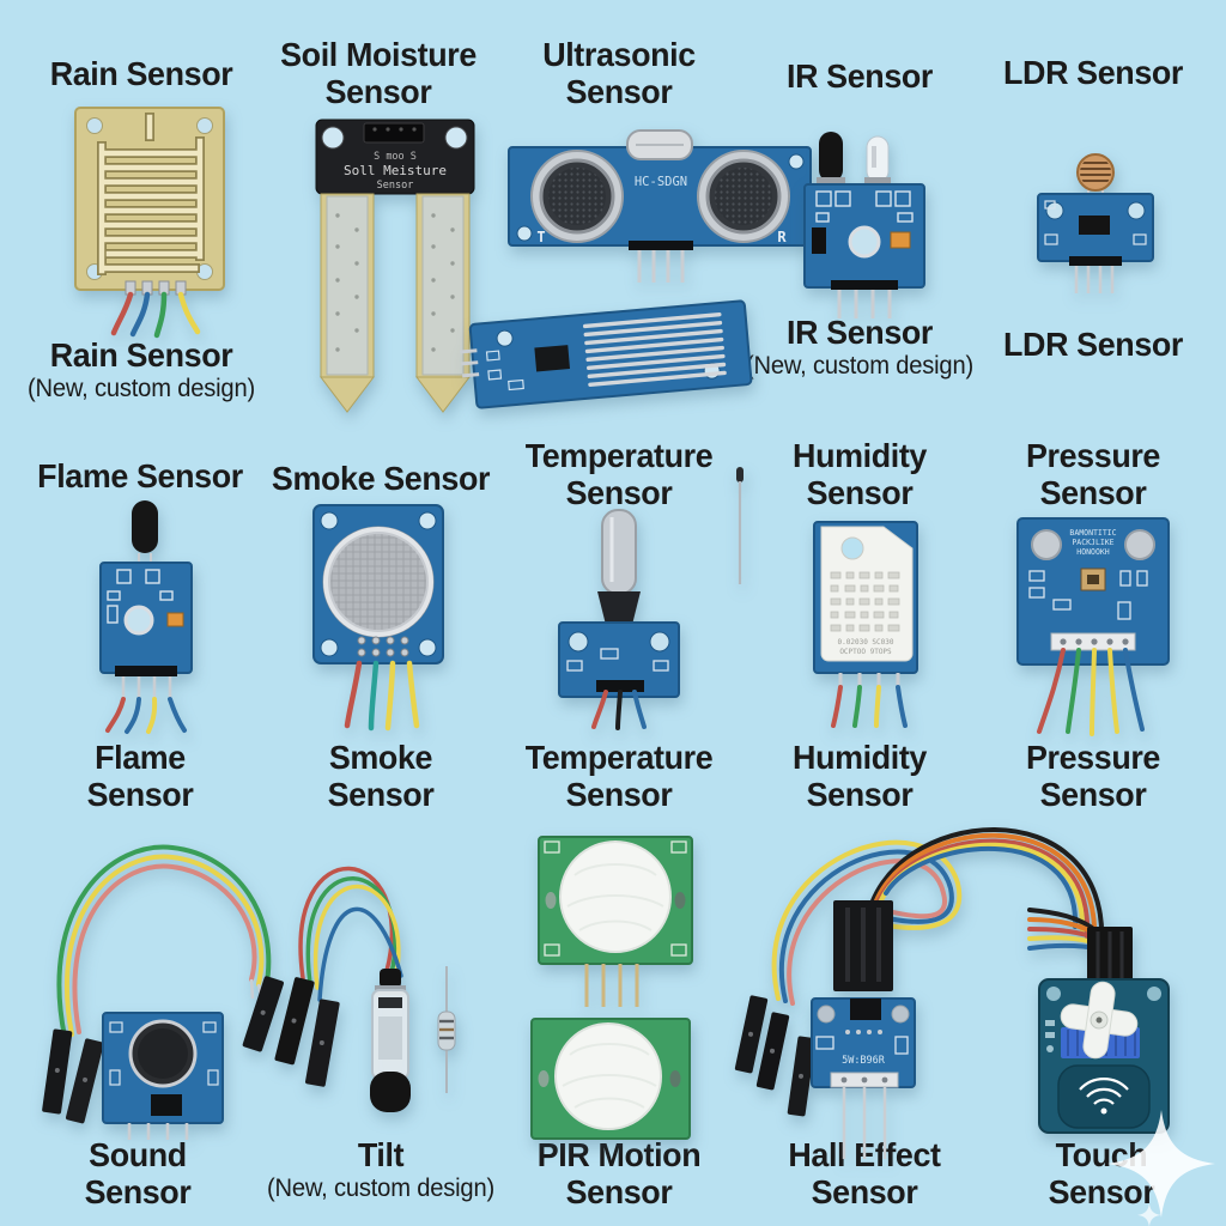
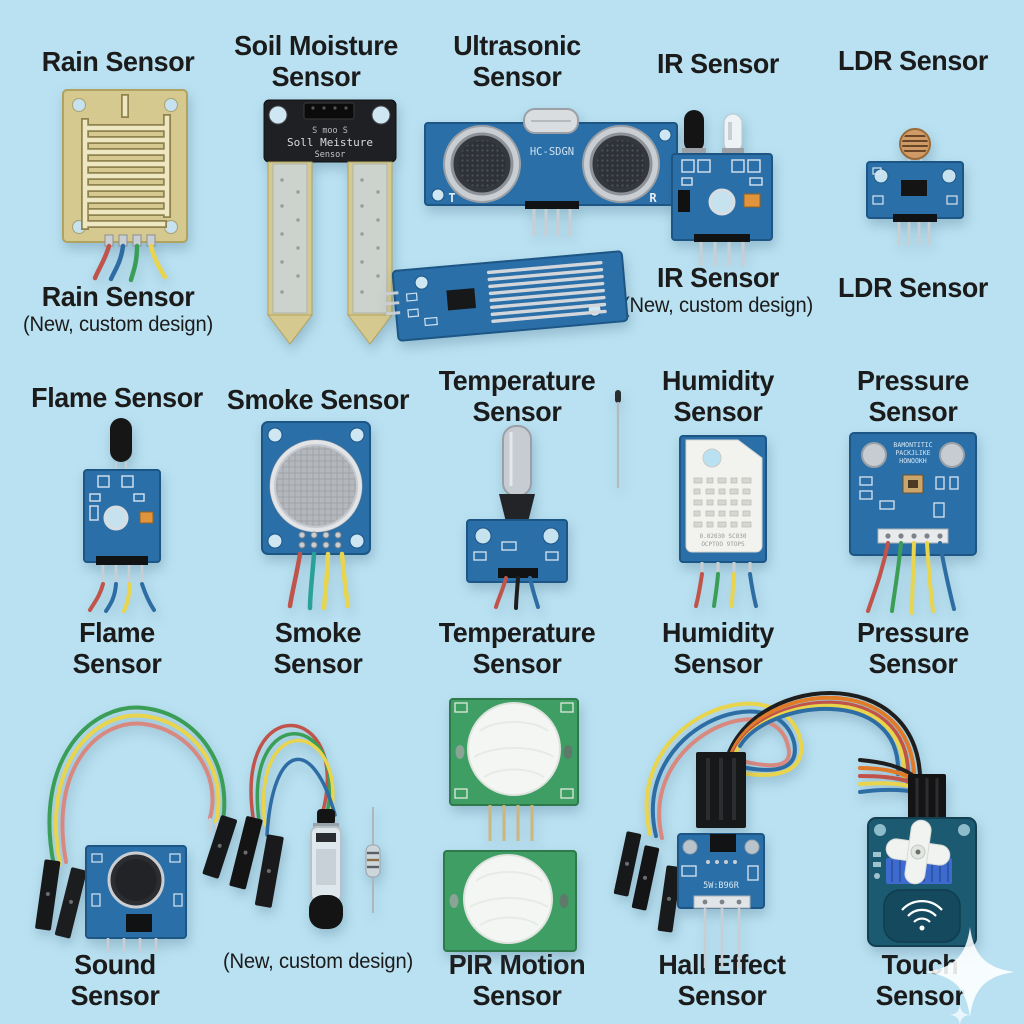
  Rain Sensor
  Soil Moisture
  Sensor
  Ultrasonic
  Sensor
  IR Sensor
  LDR Sensor
  Rain Sensor
  (New, custom design)
  IR Sensor
  New, custom design)
  LDR Sensor
  Flame Sensor
  Smoke Sensor
  Temperature
  Sensor
  Humidity
  Sensor
  Pressure
  Sensor
  Flame
  Sensor
  Smoke
  Sensor
  Temperature
  Sensor
  Humidity
  Sensor
  Pressure
  Sensor
  Sound
  Sensor
- Tilt
  (New, custom design)
  PIR Motion
  Sensor
  Hallffect
  Sensor
  Touch
  Sensor
  S moo S
  Soll Meisture
  Sensor
  HC-SDGN
  T
  R
  BAMONTITIC
  PACKJLIKE
  HONOOKH
  5W:B96R
